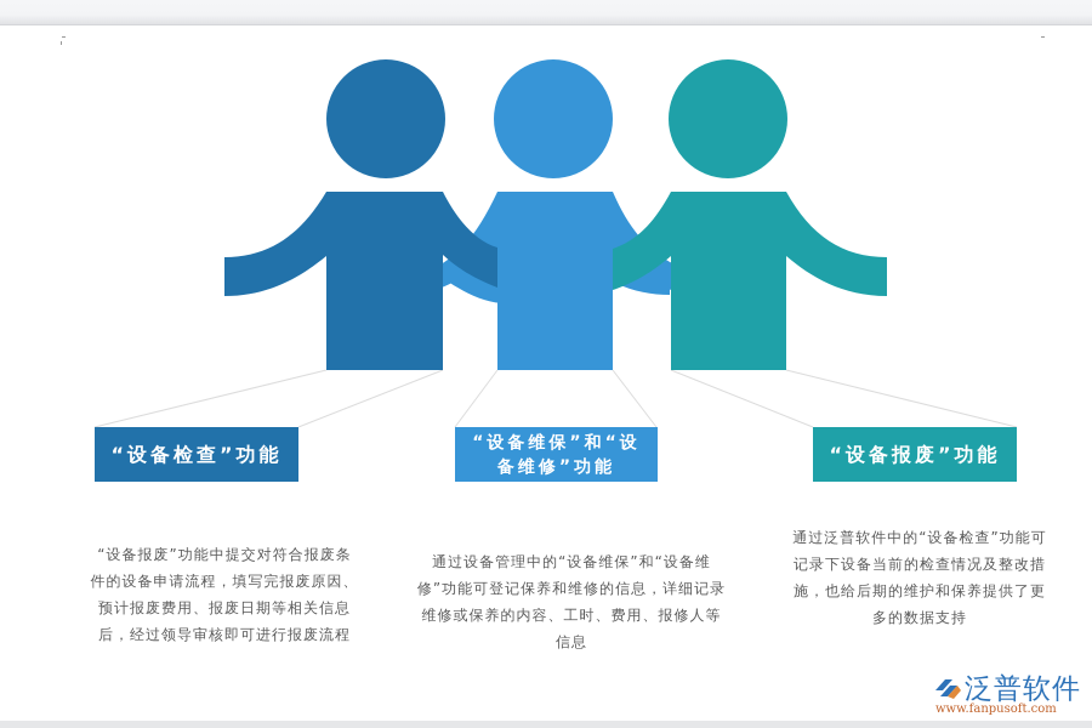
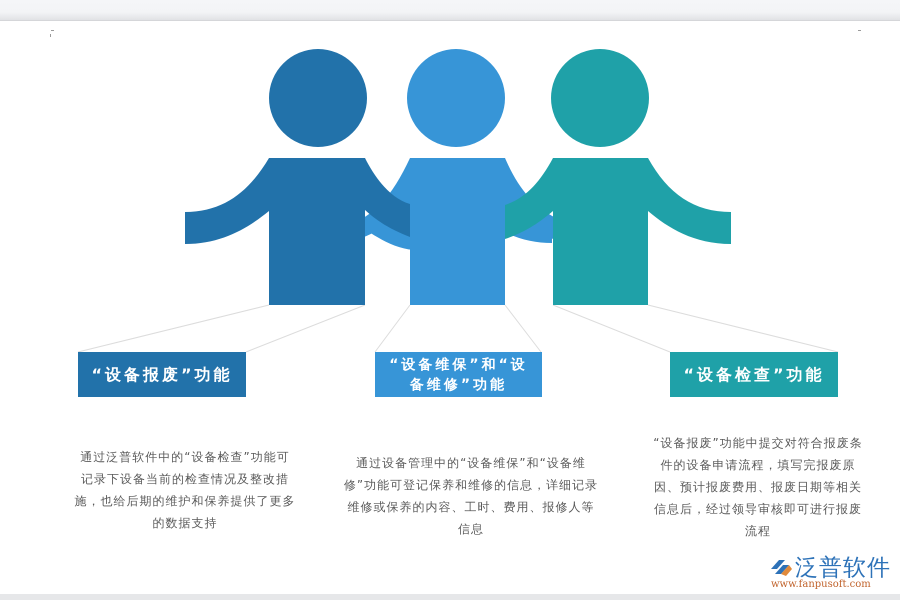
- “设备检查”功能
+ “设备报废”功能
- “设备报废”功能中提交对符合报废条件的设备申请流程，填写完报废原因、预计报废费用、报废日期等相关信息后，经过领导审核即可进行报废流程
+ 通过泛普软件中的“设备检查”功能可记录下设备当前的检查情况及整改措施，也给后期的维护和保养提供了更多的数据支持
  “设备维保”和“设备维修”功能
  通过设备管理中的“设备维保”和“设备维修”功能可登记保养和维修的信息，详细记录维修或保养的内容、工时、费用、报修人等信息
- “设备报废”功能
+ “设备检查”功能
- 通过泛普软件中的“设备检查”功能可记录下设备当前的检查情况及整改措施，也给后期的维护和保养提供了更多的数据支持
+ “设备报废”功能中提交对符合报废条件的设备申请流程，填写完报废原因、预计报废费用、报废日期等相关信息后，经过领导审核即可进行报废流程
  泛普软件
  www.fanpusoft.com
